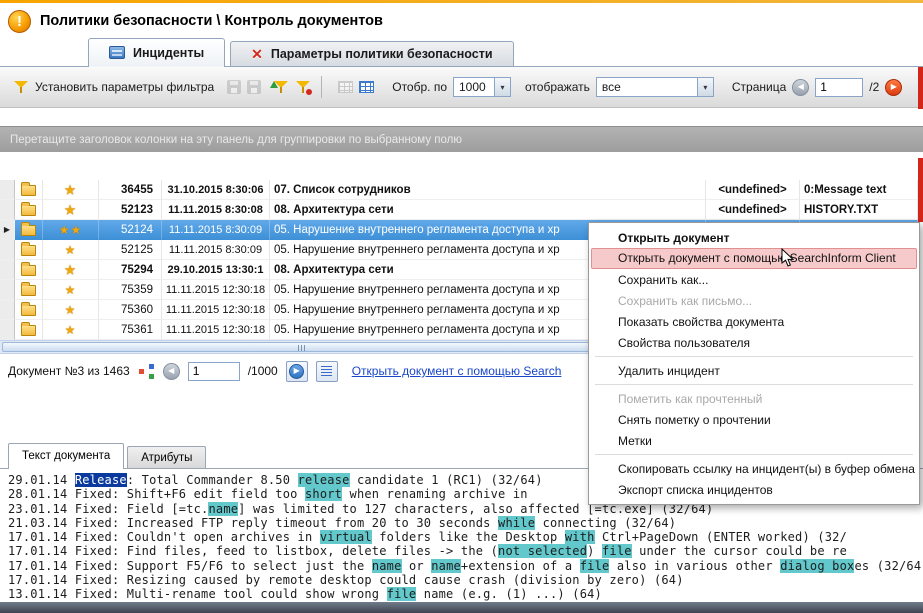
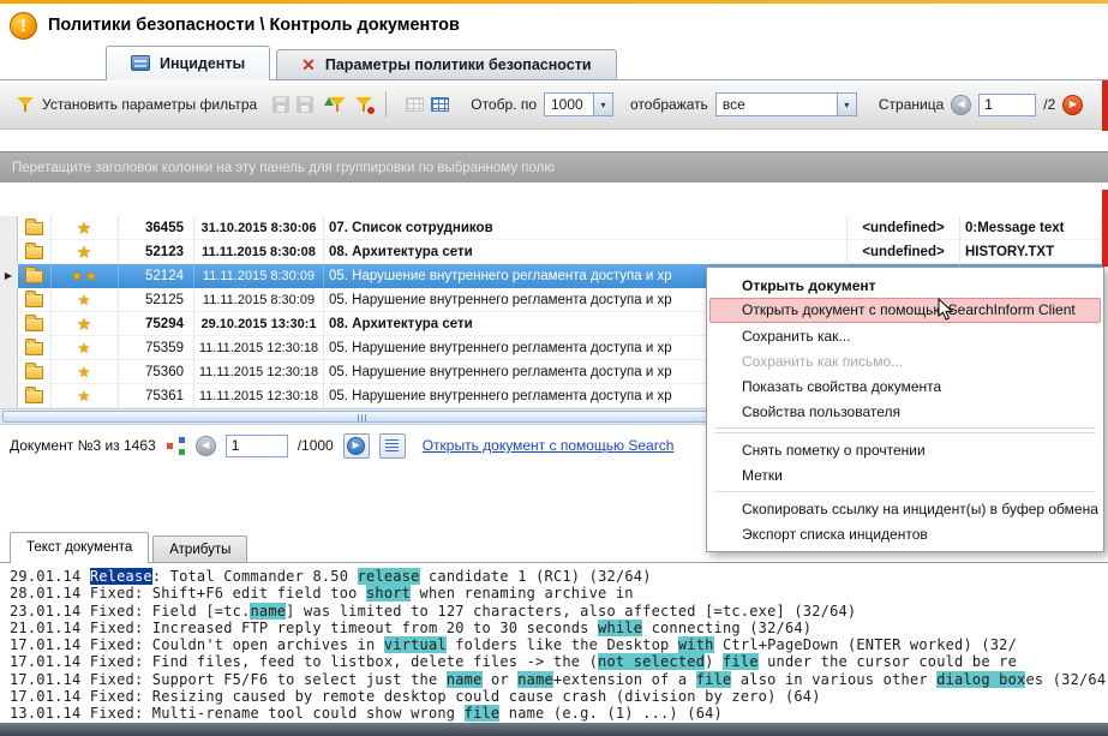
  !
  Политики безопасности \ Контроль документов
  Инциденты
  ✕
  Параметры политики безопасности
  Установить параметры фильтра
  Отобр. по
  1000
  ▾
  отображать
  все
  ▾
  Страница
  ◀
  1
  /2
  ▶
  Перетащите заголовок колонки на эту панель для группировки по выбранному полю
  ★
  36455
  31.10.2015 8:30:06
  07. Список сотрудников
  <undefined>
  0:Message text
  ★
  52123
  11.11.2015 8:30:08
  08. Архитектура сети
  <undefined>
  HISTORY.TXT
  ▶
  ★★
  52124
  11.11.2015 8:30:09
  05. Нарушение внутреннего регламента доступа и хр
  ★
  52125
  11.11.2015 8:30:09
  05. Нарушение внутреннего регламента доступа и хр
  ★
  75294
  29.10.2015 13:30:1
  08. Архитектура сети
  ★
  75359
  11.11.2015 12:30:18
  05. Нарушение внутреннего регламента доступа и хр
  ★
  75360
  11.11.2015 12:30:18
  05. Нарушение внутреннего регламента доступа и хр
  ★
  75361
  11.11.2015 12:30:18
  05. Нарушение внутреннего регламента доступа и хр
  Документ №3 из 1463
  ◀
  1
  /1000
  ▶
  Открыть документ с помощью Search
  Текст документа
  Атрибуты
  29.01.14 Release: Total Commander 8.50 release candidate 1 (RC1) (32/64)
  28.01.14 Fixed: Shift+F6 edit field too short when renaming archive in
  23.01.14 Fixed: Field [=tc.name] was limited to 127 characters, also affected [=tc.exe] (32/64)
- 21.03.14 Fixed: Increased FTP reply timeout from 20 to 30 seconds while connecting (32/64)
+ 21.01.14 Fixed: Increased FTP reply timeout from 20 to 30 seconds while connecting (32/64)
  17.01.14 Fixed: Couldn't open archives in virtual folders like the Desktop with Ctrl+PageDown (ENTER worked) (32/
  17.01.14 Fixed: Find files, feed to listbox, delete files -> the (not selected) file under the cursor could be re
  17.01.14 Fixed: Support F5/F6 to select just the name or name+extension of a file also in various other dialog boxes (32/64
  17.01.14 Fixed: Resizing caused by remote desktop could cause crash (division by zero) (64)
  13.01.14 Fixed: Multi-rename tool could show wrong file name (e.g. (1) ...) (64)
  Открыть документ
  Открыть документ с помощь SearchInform Client
  Сохранить как...
  Сохранить как письмо...
  Показать свойства документа
  Свойства пользователя
- Удалить инцидент
- Пометить как прочтенный
  Снять пометку о прочтении
  Метки
  Скопировать ссылку на инцидент(ы) в буфер обмена
  Экспорт списка инцидентов
